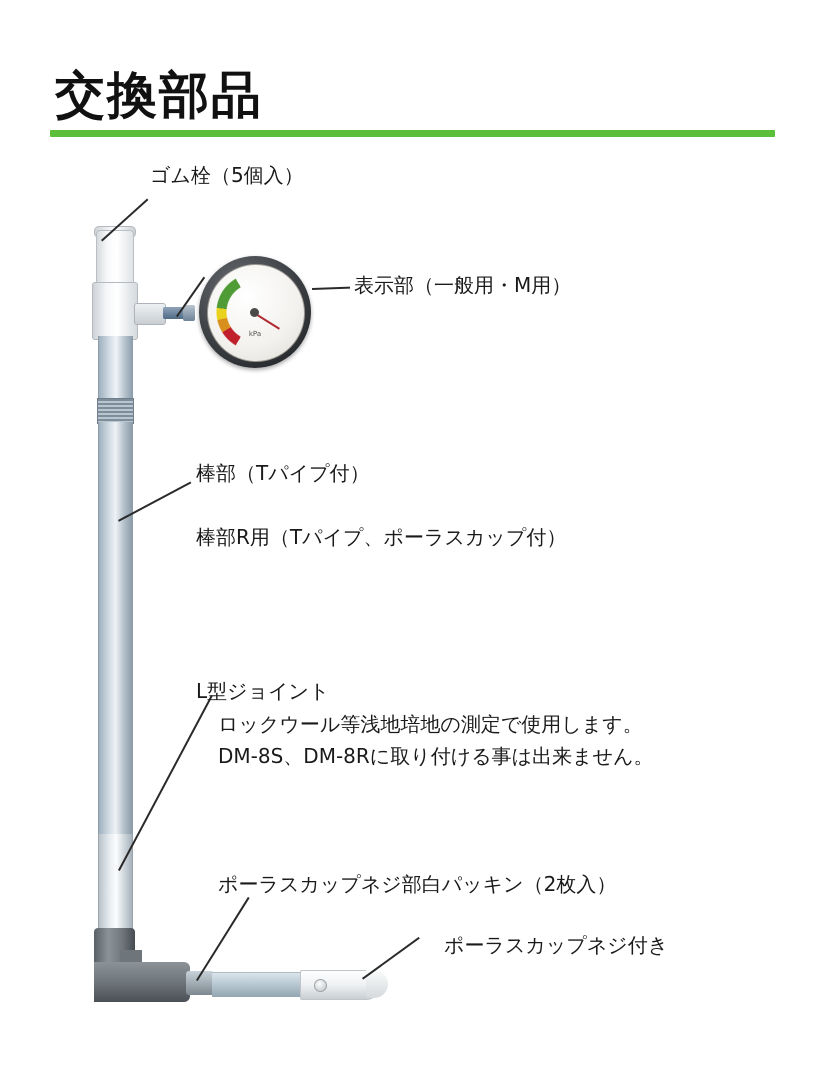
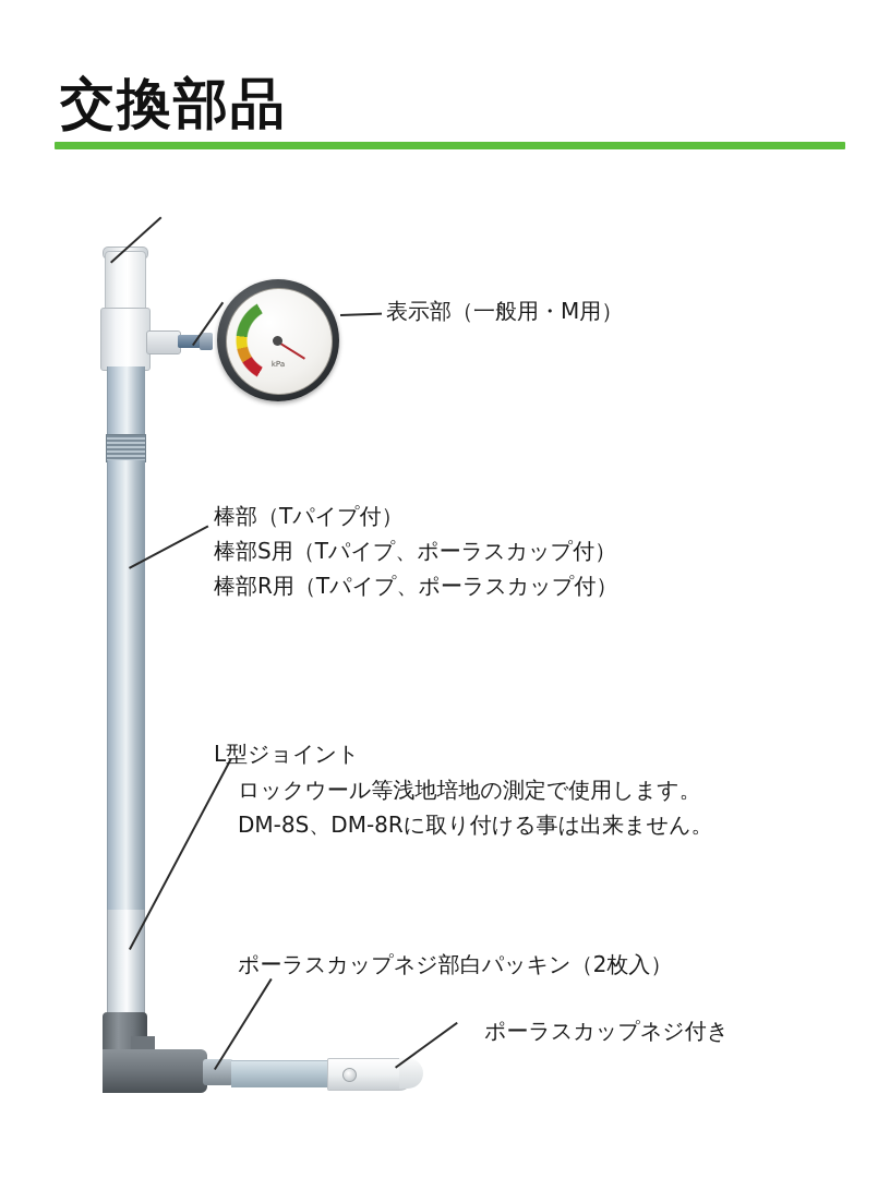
  交換部品
  kPa
- ゴム栓（5個入）
  表示部（一般用・M用）
  棒部（Tパイプ付）
+ 棒部S用（Tパイプ、ポーラスカップ付）
  棒部R用（Tパイプ、ポーラスカップ付）
  L型ジョイント
  ロックウール等浅地培地の測定で使用します。
  DM-8S、DM-8Rに取り付ける事は出来ません。
  ポーラスカップネジ部白パッキン（2枚入）
  ポーラスカップネジ付き
